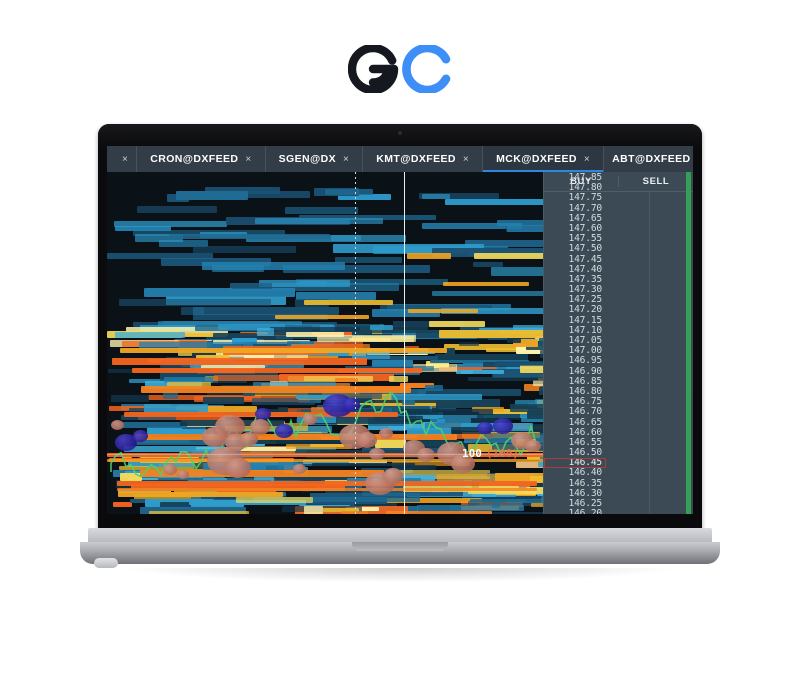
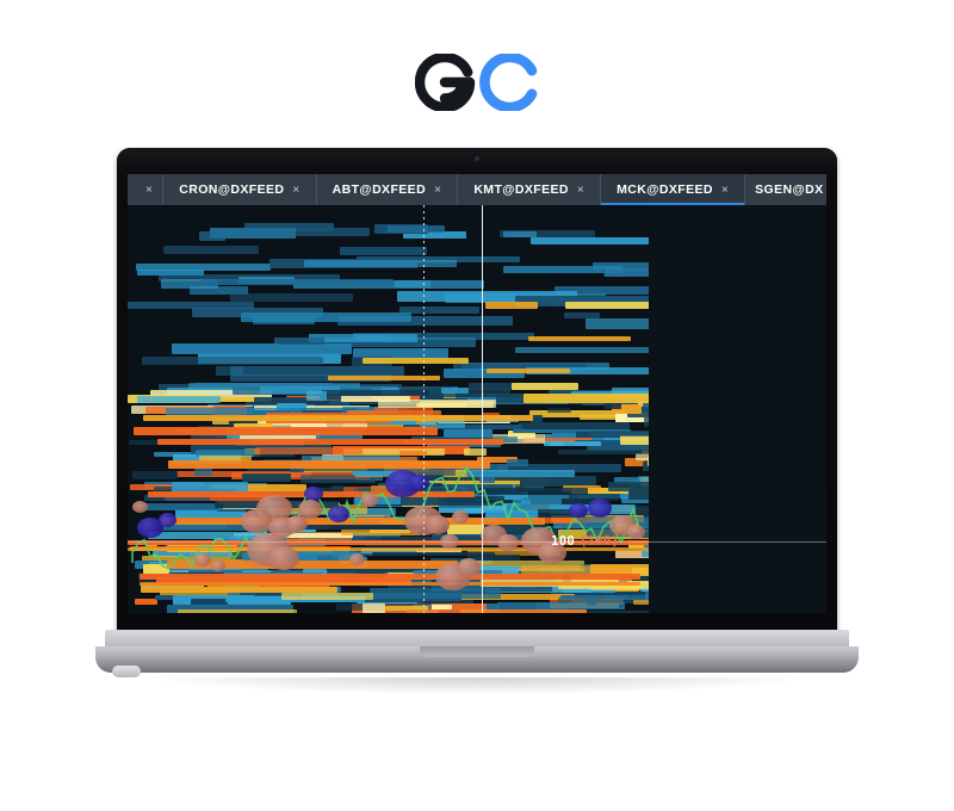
  ×
  CRON@DXFEED
  ×
- SGEN@DX
+ ABT@DXFEED
  ×
  KMT@DXFEED
  ×
  MCK@DXFEED
  ×
- ABT@DXFEED
+ SGEN@DX
  100
  (100)
- BUY
- SELL
- 147.85
- 147.80
- 147.75
- 147.70
- 147.65
- 147.60
- 147.55
- 147.50
- 147.45
- 147.40
- 147.35
- 147.30
- 147.25
- 147.20
- 147.15
- 147.10
- 147.05
- 147.00
- 146.95
- 146.90
- 146.85
- 146.80
- 146.75
- 146.70
- 146.65
- 146.60
- 146.55
- 146.50
- 146.45
- 146.40
- 146.35
- 146.30
- 146.25
- 146.20
